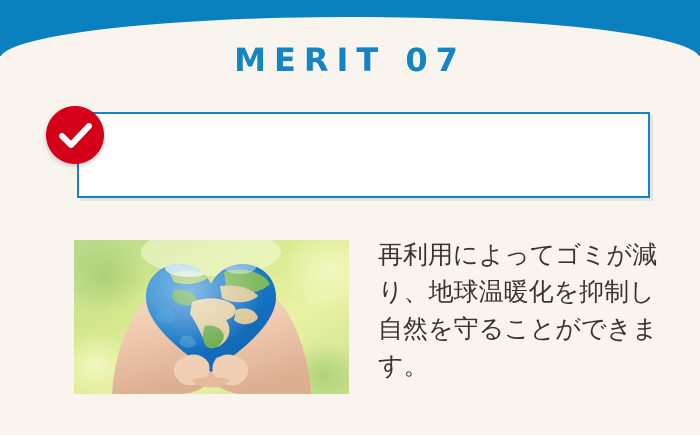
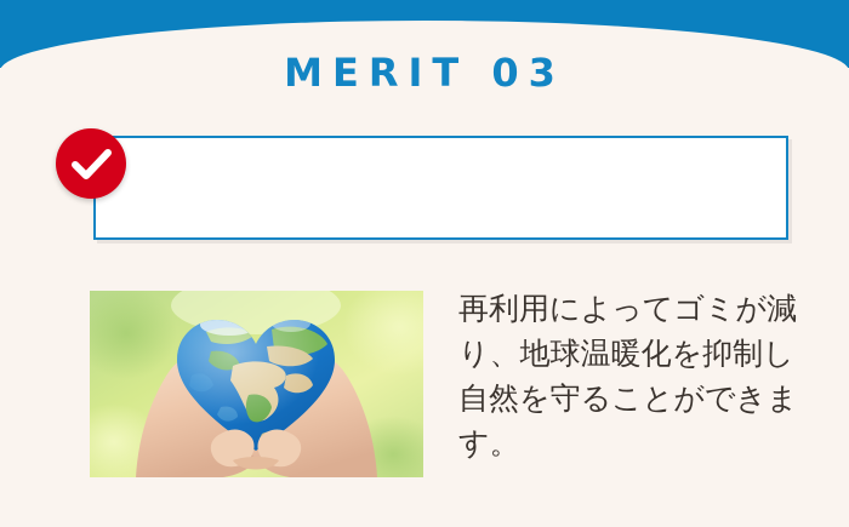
- MERIT 07
+ MERIT 03
  再利用によってゴミが減り、地球温暖化を抑制し自然を守ることができます。
